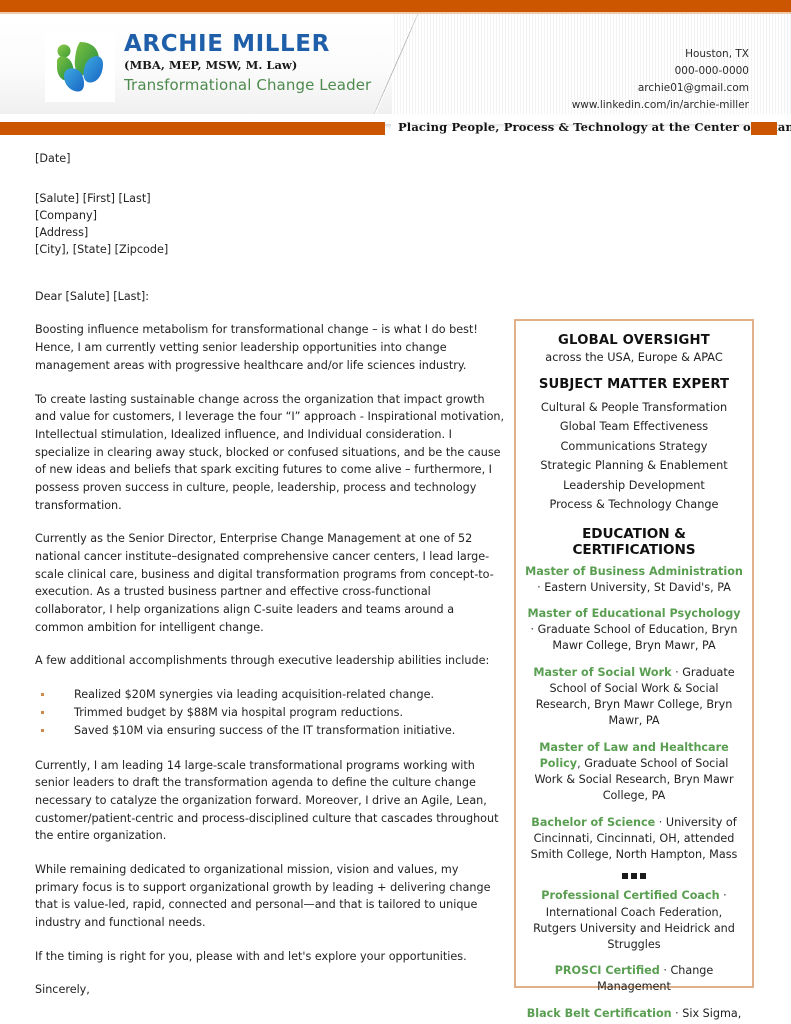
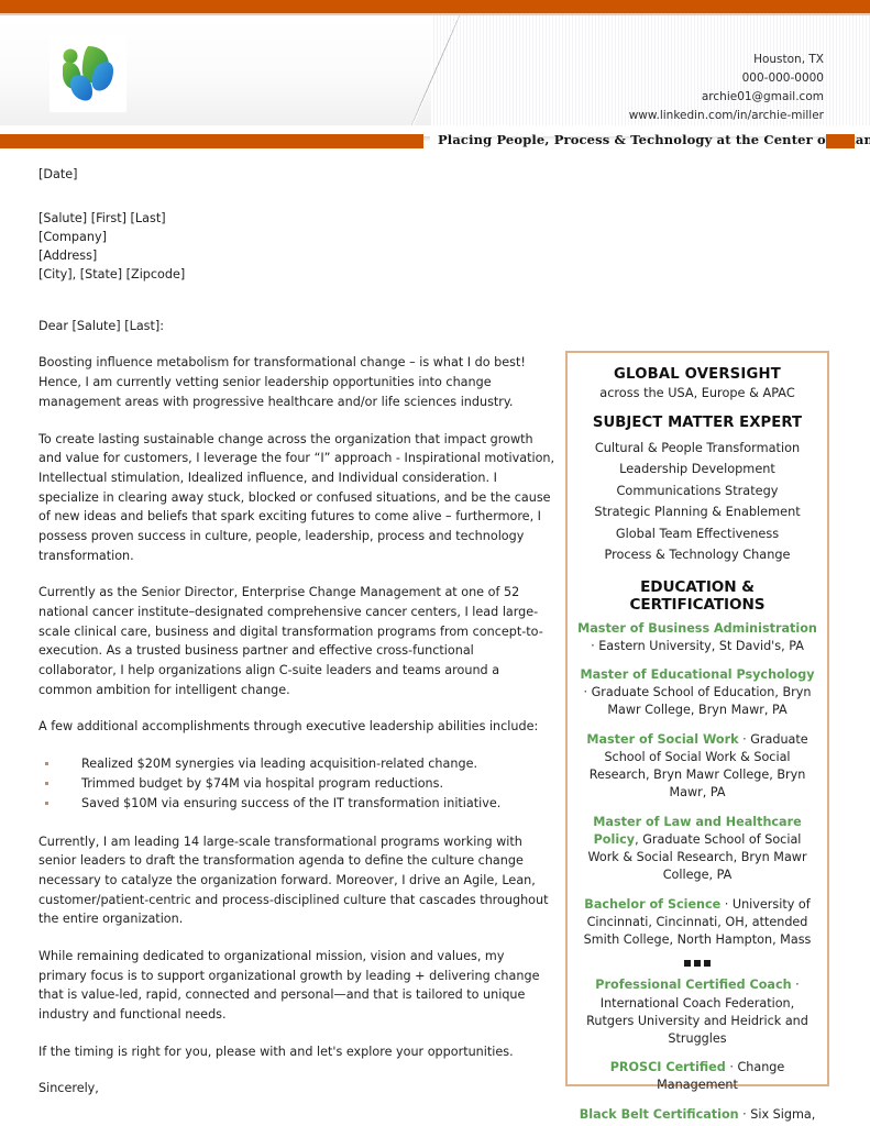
- ARCHIE MILLER
- (MBA, MEP, MSW, M. Law)
- Transformational Change Leader
  Houston, TX
  000-000-0000
  archie01@gmail.com
  www.linkedin.com/in/archie-miller
  Placing People, Process & Technology at the Center oan
  [Date]
  [Salute] [First] [Last]
  [Company]
  [Address]
  [City], [State] [Zipcode]
  Dear [Salute] [Last]:
  Boosting influence metabolism for transformational change – is what I do best! Hence, I am currently vetting senior leadership opportunities into change management areas with progressive healthcare and/or life sciences industry.
  To create lasting sustainable change across the organization that impact growth and value for customers, I leverage the four “I” approach - Inspirational motivation, Intellectual stimulation, Idealized influence, and Individual consideration. I specialize in clearing away stuck, blocked or confused situations, and be the cause of new ideas and beliefs that spark exciting futures to come alive – furthermore, I possess proven success in culture, people, leadership, process and technology transformation.
  Currently as the Senior Director, Enterprise Change Management at one of 52 national cancer institute–designated comprehensive cancer centers, I lead large-scale clinical care, business and digital transformation programs from concept-to-execution. As a trusted business partner and effective cross-functional collaborator, I help organizations align C-suite leaders and teams around a common ambition for intelligent change.
  A few additional accomplishments through executive leadership abilities include:
  Realized $20M synergies via leading acquisition-related change.
- Trimmed budget by $88M via hospital program reductions.
+ Trimmed budget by $74M via hospital program reductions.
  Saved $10M via ensuring success of the IT transformation initiative.
  Currently, I am leading 14 large-scale transformational programs working with senior leaders to draft the transformation agenda to define the culture change necessary to catalyze the organization forward. Moreover, I drive an Agile, Lean, customer/patient-centric and process-disciplined culture that cascades throughout the entire organization.
  While remaining dedicated to organizational mission, vision and values, my primary focus is to support organizational growth by leading + delivering change that is value-led, rapid, connected and personal—and that is tailored to unique industry and functional needs.
  If the timing is right for you, please with and let's explore your opportunities.
  Sincerely,
  GLOBAL OVERSIGHT
  across the USA, Europe & APAC
  SUBJECT MATTER EXPERT
  Cultural & People Transformation
- Global Team Effectiveness
+ Leadership Development
  Communications Strategy
  Strategic Planning & Enablement
- Leadership Development
+ Global Team Effectiveness
  Process & Technology Change
  EDUCATION & CERTIFICATIONS
  Master of Business Administration · Eastern University, St David's, PA
  Master of Educational Psychology · Graduate School of Education, Bryn Mawr College, Bryn Mawr, PA
  Master of Social Work · Graduate School of Social Work & Social Research, Bryn Mawr College, Bryn Mawr, PA
  Master of Law and Healthcare Policy, Graduate School of Social Work & Social Research, Bryn Mawr College, PA
  Bachelor of Science · University of Cincinnati, Cincinnati, OH, attended Smith College, North Hampton, Mass
  Professional Certified Coach · International Coach Federation, Rutgers University and Heidrick and Struggles
  PROSCI Certified · Change Management
